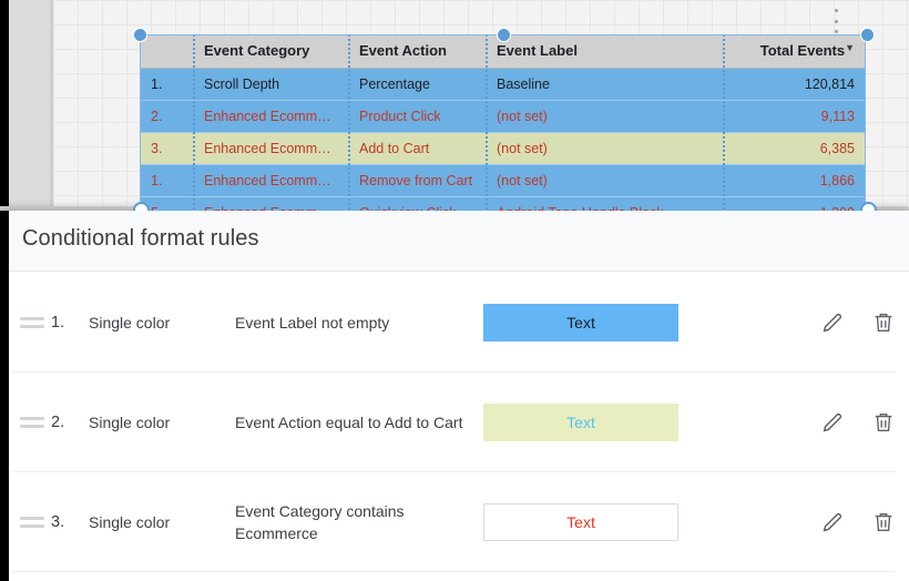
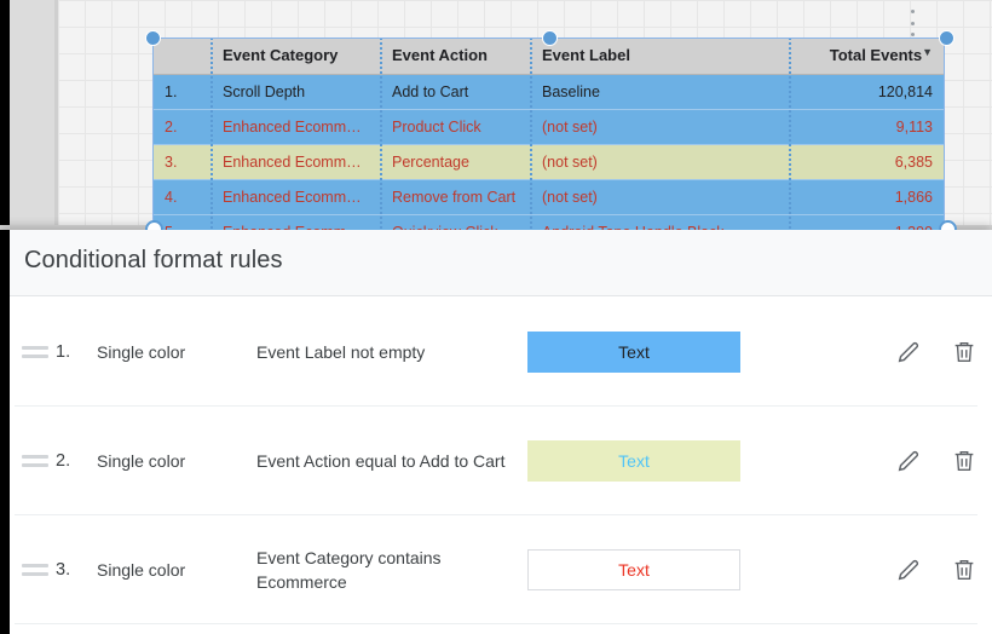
  	Event Category	Event Action	Event Label	Total Events▼
- 1.	Scroll Depth	Percentage	Baseline	120,814
+ 1.	Scroll Depth	Add to Cart	Baseline	120,814
  2.	Enhanced Ecommerce	Product Click	(not set)	9,113
- 3.	Enhanced Ecommerce	Add to Cart	(not set)	6,385
+ 3.	Enhanced Ecommerce	Percentage	(not set)	6,385
- 1.	Enhanced Ecommerce	Remove from Cart	(not set)	1,866
+ 4.	Enhanced Ecommerce	Remove from Cart	(not set)	1,866
  Conditional format rules
  1.
  Single color
  Event Label not empty
  Text
  2.
  Single color
  Event Action equal to Add to Cart
  Text
  3.
  Single color
  Event Category contains Ecommerce
  Text
